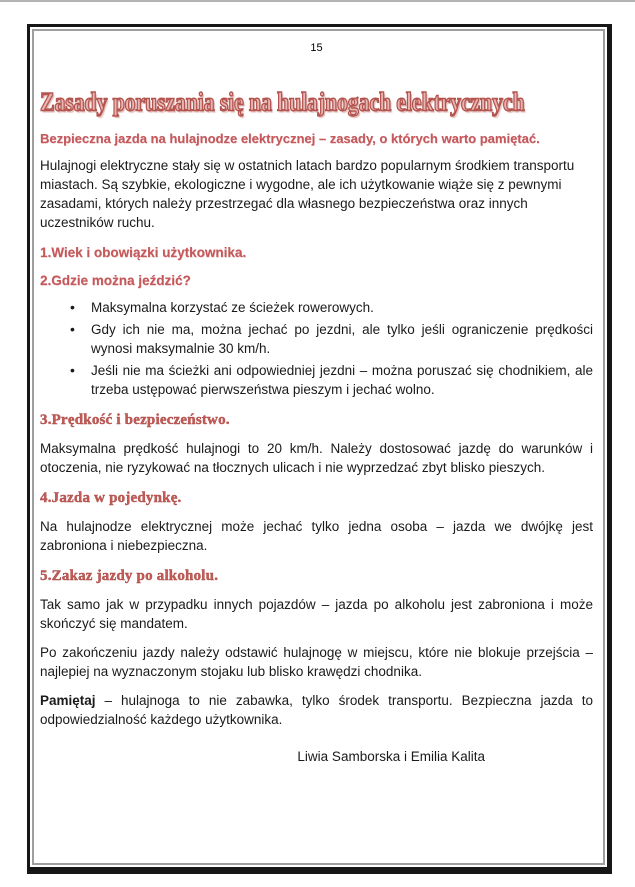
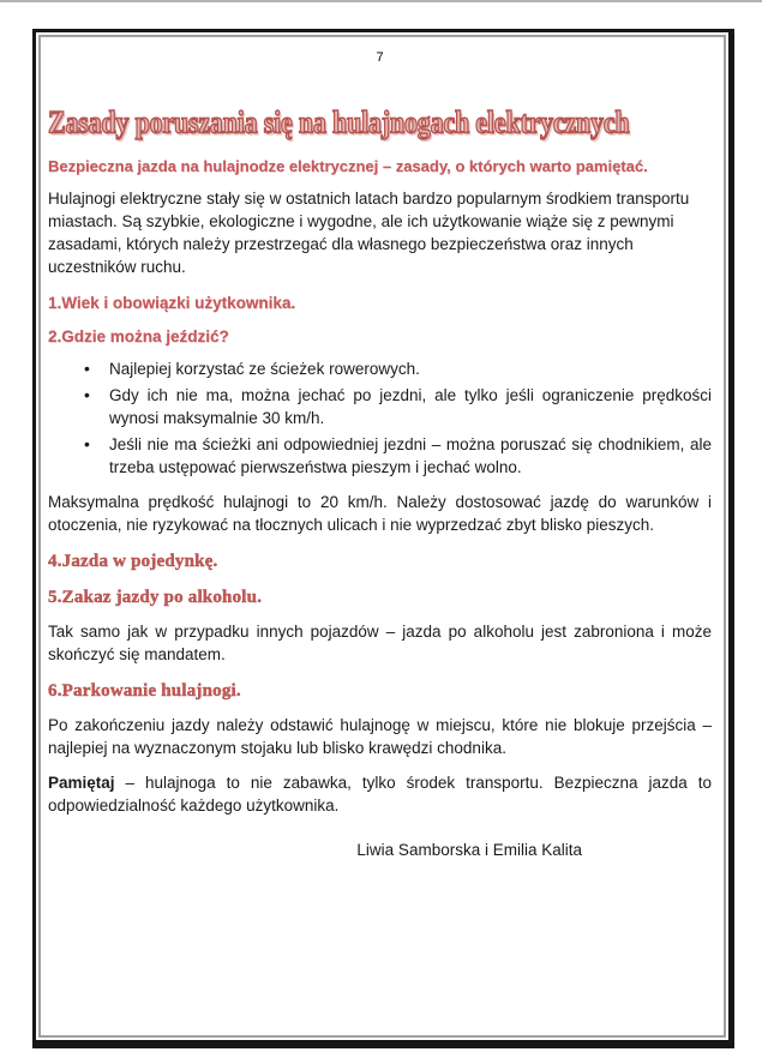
- 15
+ 7
  Zasady poruszania się na hulajnogach elektrycznych
  Bezpieczna jazda na hulajnodze elektrycznej – zasady, o których warto pamiętać.
  Hulajnogi elektryczne stały się w ostatnich latach bardzo popularnym środkiem transportu miastach. Są szybkie, ekologiczne i wygodne, ale ich użytkowanie wiąże się z pewnymi zasadami, których należy przestrzegać dla własnego bezpieczeństwa oraz innych uczestników ruchu.
  1.Wiek i obowiązki użytkownika.
  2.Gdzie można jeździć?
- Maksymalna korzystać ze ścieżek rowerowych.
+ Najlepiej korzystać ze ścieżek rowerowych.
  Gdy ich nie ma, można jechać po jezdni, ale tylko jeśli ograniczenie prędkości wynosi maksymalnie 30 km/h.
  Jeśli nie ma ścieżki ani odpowiedniej jezdni – można poruszać się chodnikiem, ale trzeba ustępować pierwszeństwa pieszym i jechać wolno.
- 3.Prędkość i bezpieczeństwo.
  Maksymalna prędkość hulajnogi to 20 km/h. Należy dostosować jazdę do warunków i otoczenia, nie ryzykować na tłocznych ulicach i nie wyprzedzać zbyt blisko pieszych.
  4.Jazda w pojedynkę.
- Na hulajnodze elektrycznej może jechać tylko jedna osoba – jazda we dwójkę jest zabroniona i niebezpieczna.
  5.Zakaz jazdy po alkoholu.
  Tak samo jak w przypadku innych pojazdów – jazda po alkoholu jest zabroniona i może skończyć się mandatem.
+ 6.Parkowanie hulajnogi.
  Po zakończeniu jazdy należy odstawić hulajnogę w miejscu, które nie blokuje przejścia – najlepiej na wyznaczonym stojaku lub blisko krawędzi chodnika.
  Pamiętaj – hulajnoga to nie zabawka, tylko środek transportu. Bezpieczna jazda to odpowiedzialność każdego użytkownika.
  Liwia Samborska i Emilia Kalita
